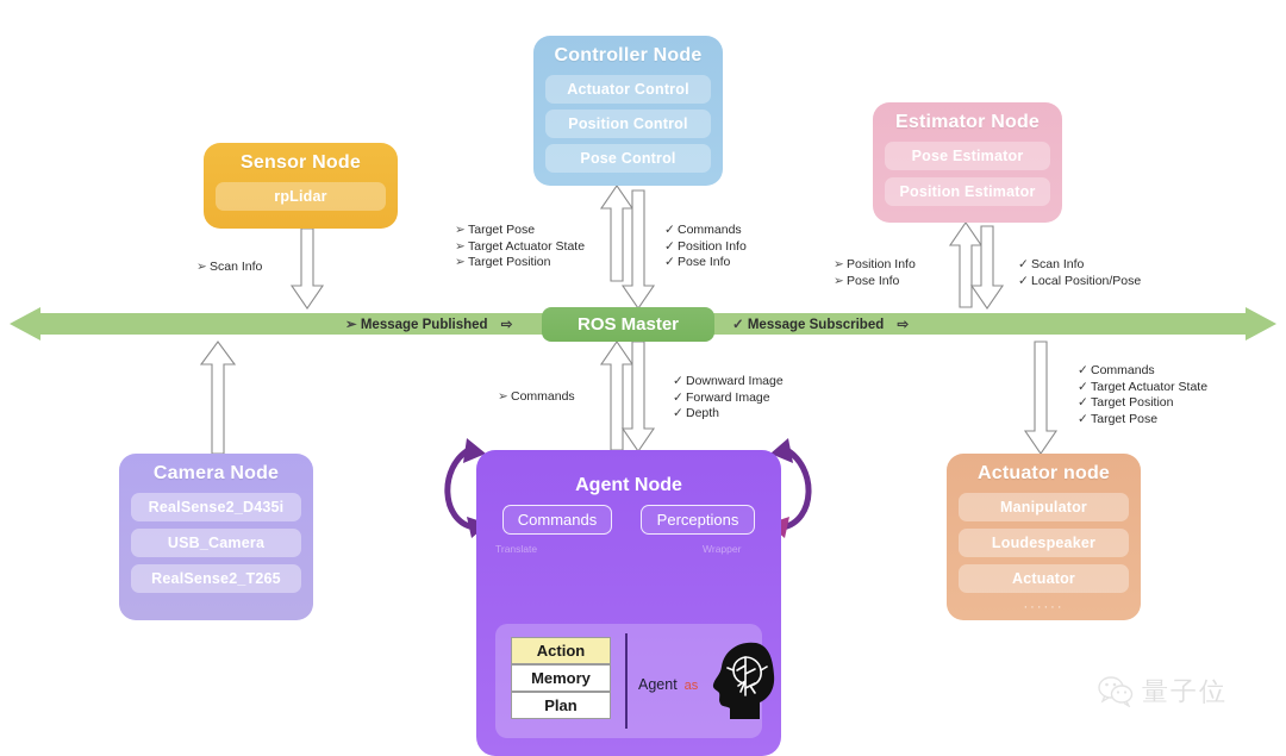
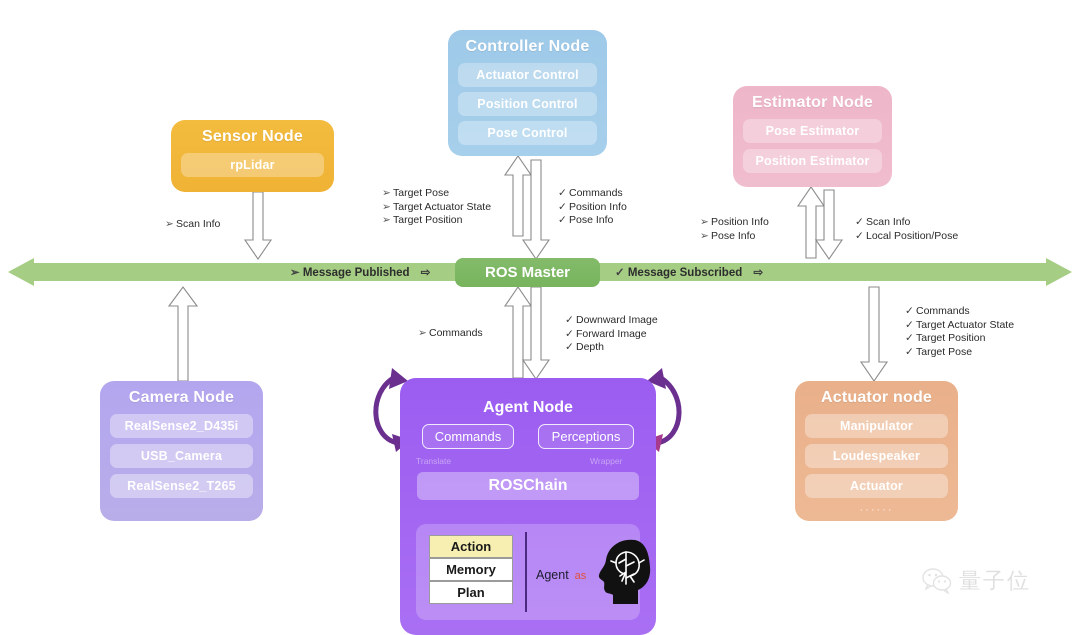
  ROS Master
  ➢ Message Published ⇨
  ✓ Message Subscribed ⇨
  Sensor Node
  rpLidar
  Controller Node
  Actuator Control
  Position Control
  Pose Control
  Estimator Node
  Pose Estimator
  Position Estimator
  Camera Node
  RealSense2_D435i
  USB_Camera
  RealSense2_T265
  Actuator node
  Manipulator
  Loudespeaker
  Actuator
  ······
  Agent Node
  Commands
  Perceptions
  Translate
  Wrapper
+ ROSChain
  Action
  Memory
  Plan
  Agent as
  ➢ Scan Info
  ➢ Target Pose
  ➢ Target Actuator State
  ➢ Target Position
  ✓ Commands
  ✓ Position Info
  ✓ Pose Info
  ➢ Position Info
  ➢ Pose Info
  ✓ Scan Info
  ✓ Local Position/Pose
  ➢ Commands
  ✓ Downward Image
  ✓ Forward Image
  ✓ Depth
  ✓ Commands
  ✓ Target Actuator State
  ✓ Target Position
  ✓ Target Pose
  量子位
